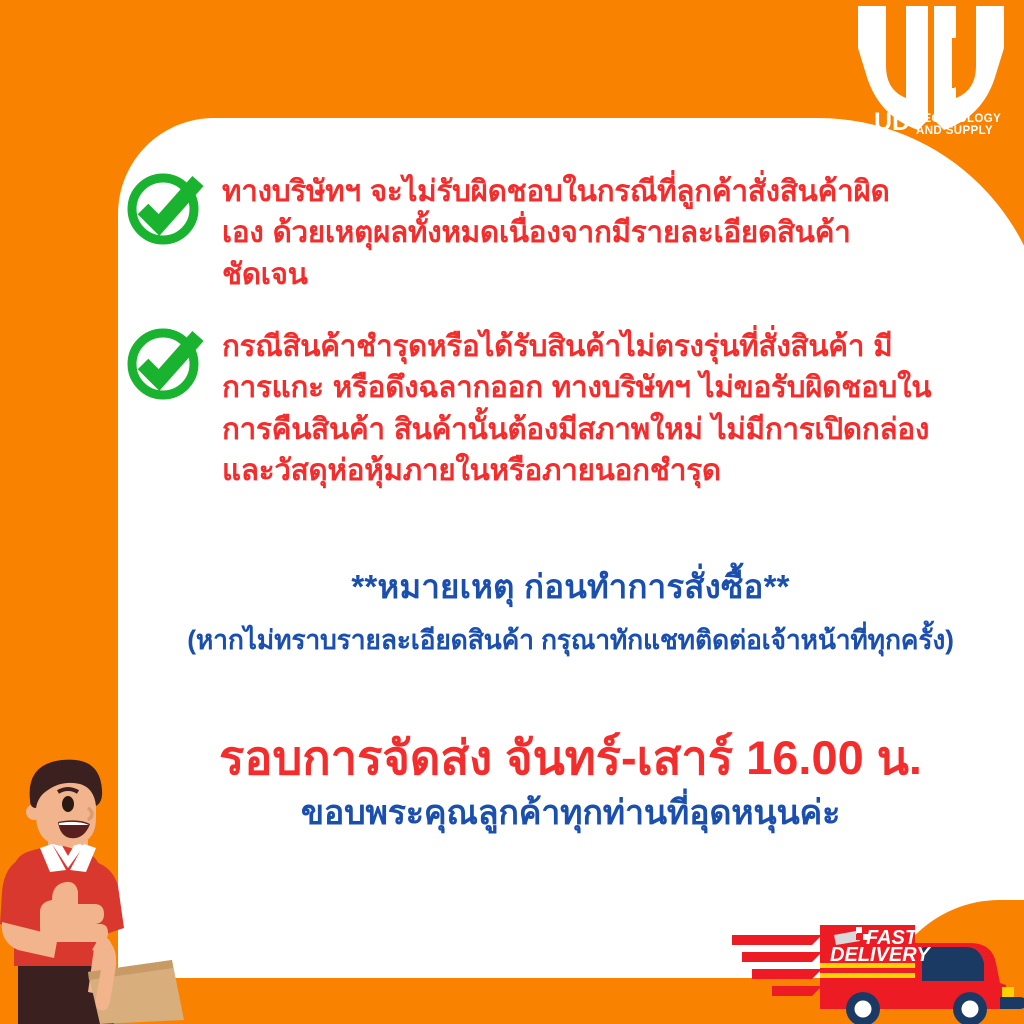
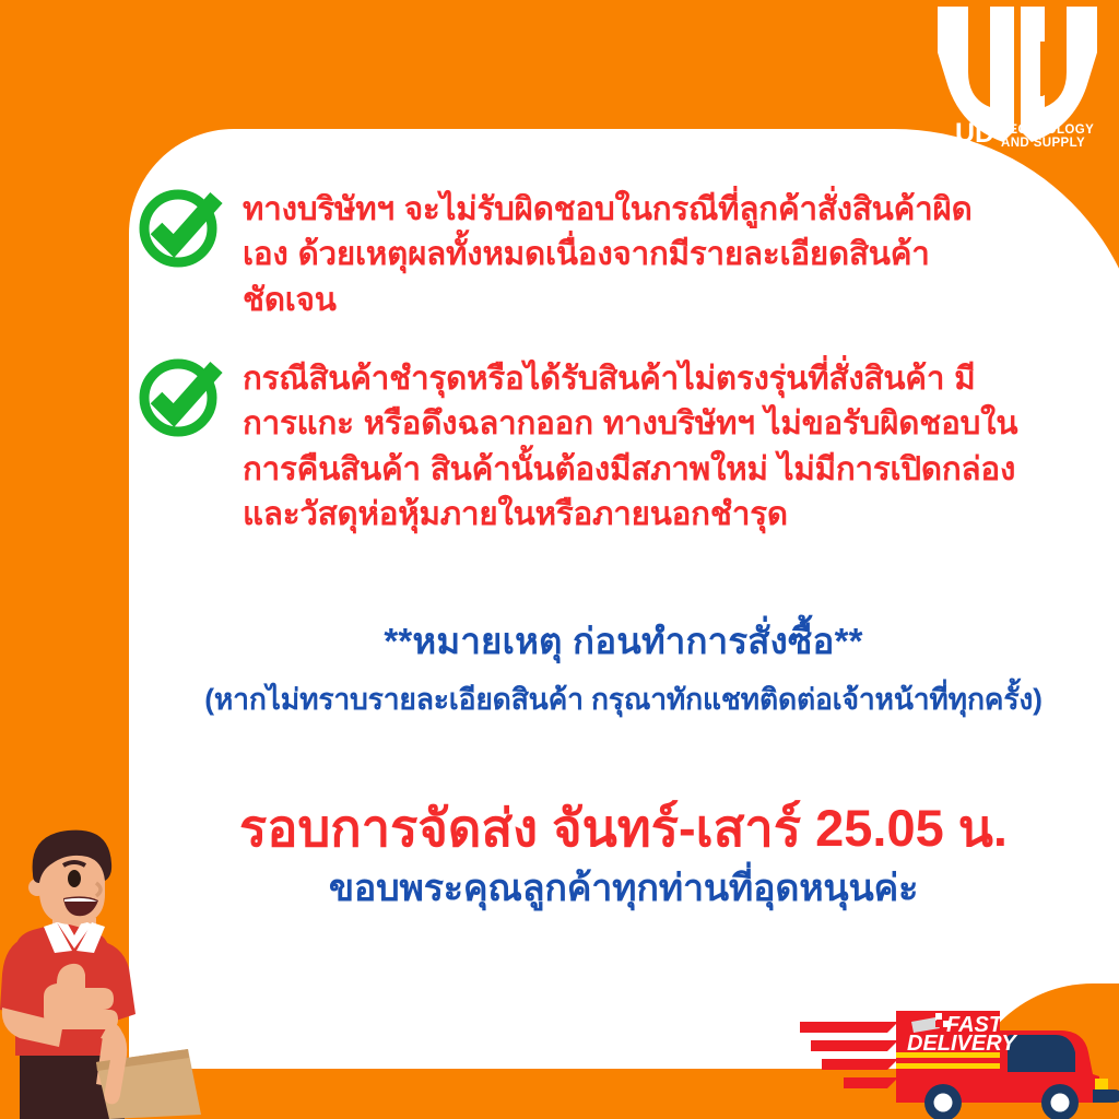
  UD
  TECHNOLOGY
  AND SUPPLY
  ทางบริษัทฯ จะไม่รับผิดชอบในกรณีที่ลูกค้าสั่งสินค้าผิดเอง ด้วยเหตุผลทั้งหมดเนื่องจากมีรายละเอียดสินค้าชัดเจน
  กรณีสินค้าชำรุดหรือได้รับสินค้าไม่ตรงรุ่นที่สั่งสินค้า มีการแกะ หรือดึงฉลากออก ทางบริษัทฯ ไม่ขอรับผิดชอบในการคืนสินค้า สินค้านั้นต้องมีสภาพใหม่ ไม่มีการเปิดกล่องและวัสดุห่อหุ้มภายในหรือภายนอกชำรุด
  **หมายเหตุ ก่อนทำการสั่งซื้อ**
  (หากไม่ทราบรายละเอียดสินค้า กรุณาทักแชทติดต่อเจ้าหน้าที่ทุกครั้ง)
- รอบการจัดส่ง จันทร์-เสาร์ 16.00 น.
+ รอบการจัดส่ง จันทร์-เสาร์ 25.05 น.
  ขอบพระคุณลูกค้าทุกท่านที่อุดหนุนค่ะ
  FAST
  DELIVERY
